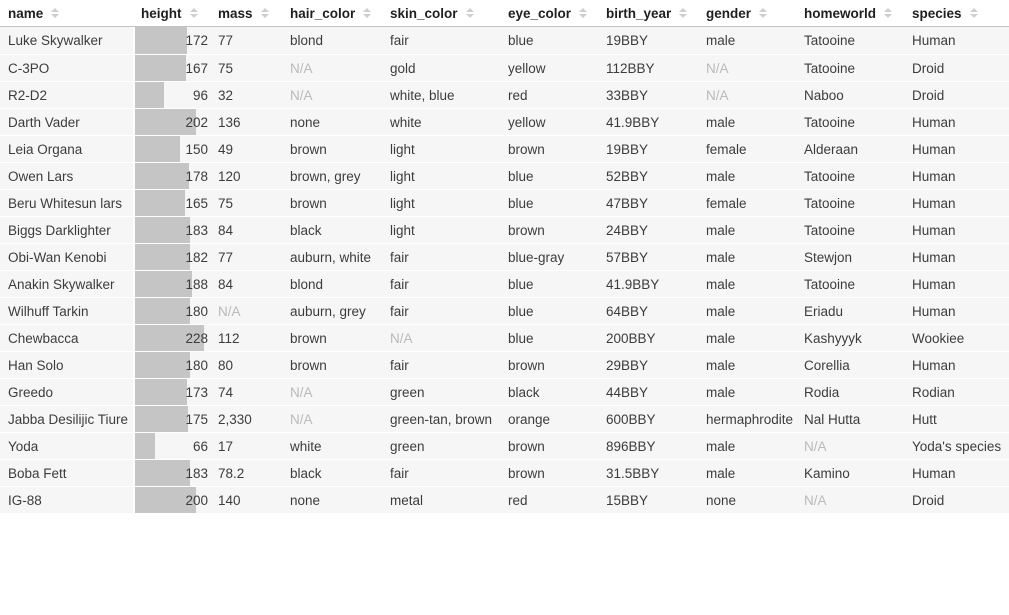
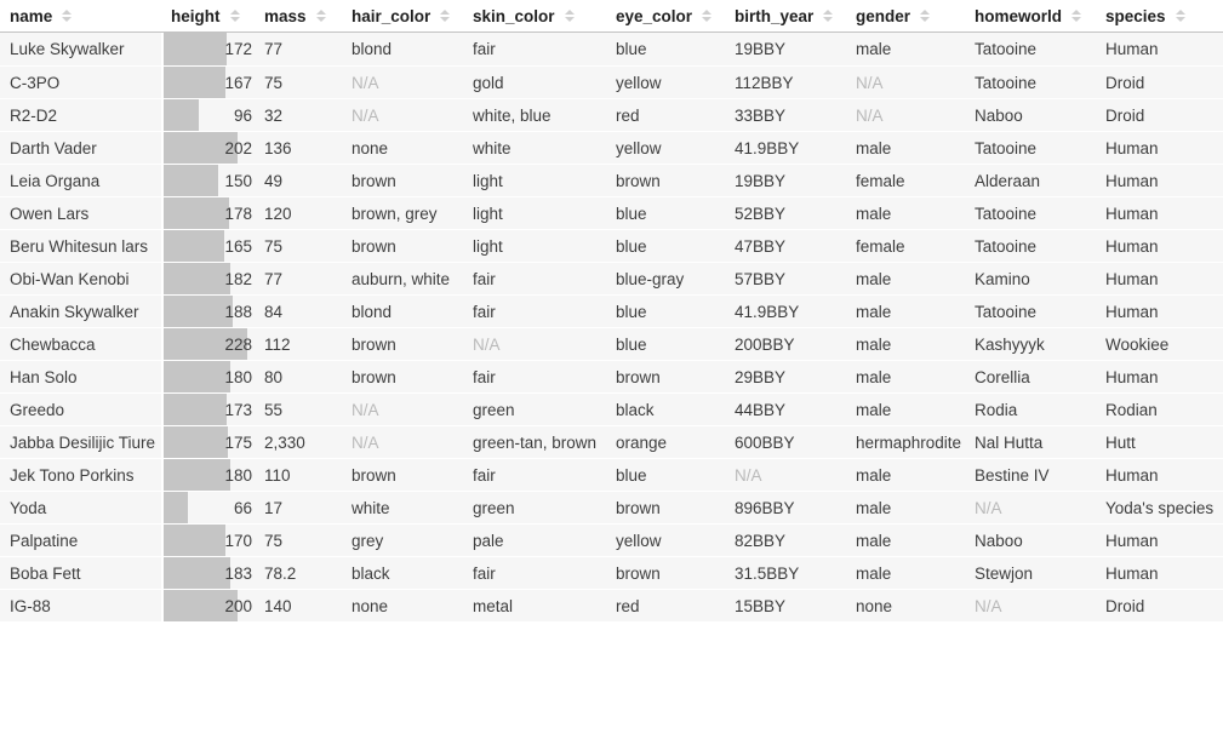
  name	height	mass	hair_color	skin_color	eye_color	birth_year	gender	homeworld	species
  Luke Skywalker	172	77	blond	fair	blue	19BBY	male	Tatooine	Human
  C-3PO	167	75	N/A	gold	yellow	112BBY	N/A	Tatooine	Droid
  R2-D2	96	32	N/A	white, blue	red	33BBY	N/A	Naboo	Droid
  Darth Vader	202	136	none	white	yellow	41.9BBY	male	Tatooine	Human
  Leia Organa	150	49	brown	light	brown	19BBY	female	Alderaan	Human
  Owen Lars	178	120	brown, grey	light	blue	52BBY	male	Tatooine	Human
  Beru Whitesun lars	165	75	brown	light	blue	47BBY	female	Tatooine	Human
- Biggs Darklighter	183	84	black	light	brown	24BBY	male	Tatooine	Human
- Obi-Wan Kenobi	182	77	auburn, white	fair	blue-gray	57BBY	male	Stewjon	Human
+ Obi-Wan Kenobi	182	77	auburn, white	fair	blue-gray	57BBY	male	Kamino	Human
  Anakin Skywalker	188	84	blond	fair	blue	41.9BBY	male	Tatooine	Human
- Wilhuff Tarkin	180	N/A	auburn, grey	fair	blue	64BBY	male	Eriadu	Human
  Chewbacca	228	112	brown	N/A	blue	200BBY	male	Kashyyyk	Wookiee
  Han Solo	180	80	brown	fair	brown	29BBY	male	Corellia	Human
- Greedo	173	74	N/A	green	black	44BBY	male	Rodia	Rodian
+ Greedo	173	55	N/A	green	black	44BBY	male	Rodia	Rodian
  Jabba Desilijic Tiure	175	2,330	N/A	green-tan, brown	orange	600BBY	hermaphrodite	Nal Hutta	Hutt
+ Jek Tono Porkins	180	110	brown	fair	blue	N/A	male	Bestine IV	Human
  Yoda	66	17	white	green	brown	896BBY	male	N/A	Yoda's species
+ Palpatine	170	75	grey	pale	yellow	82BBY	male	Naboo	Human
- Boba Fett	183	78.2	black	fair	brown	31.5BBY	male	Kamino	Human
+ Boba Fett	183	78.2	black	fair	brown	31.5BBY	male	Stewjon	Human
  IG-88	200	140	none	metal	red	15BBY	none	N/A	Droid
